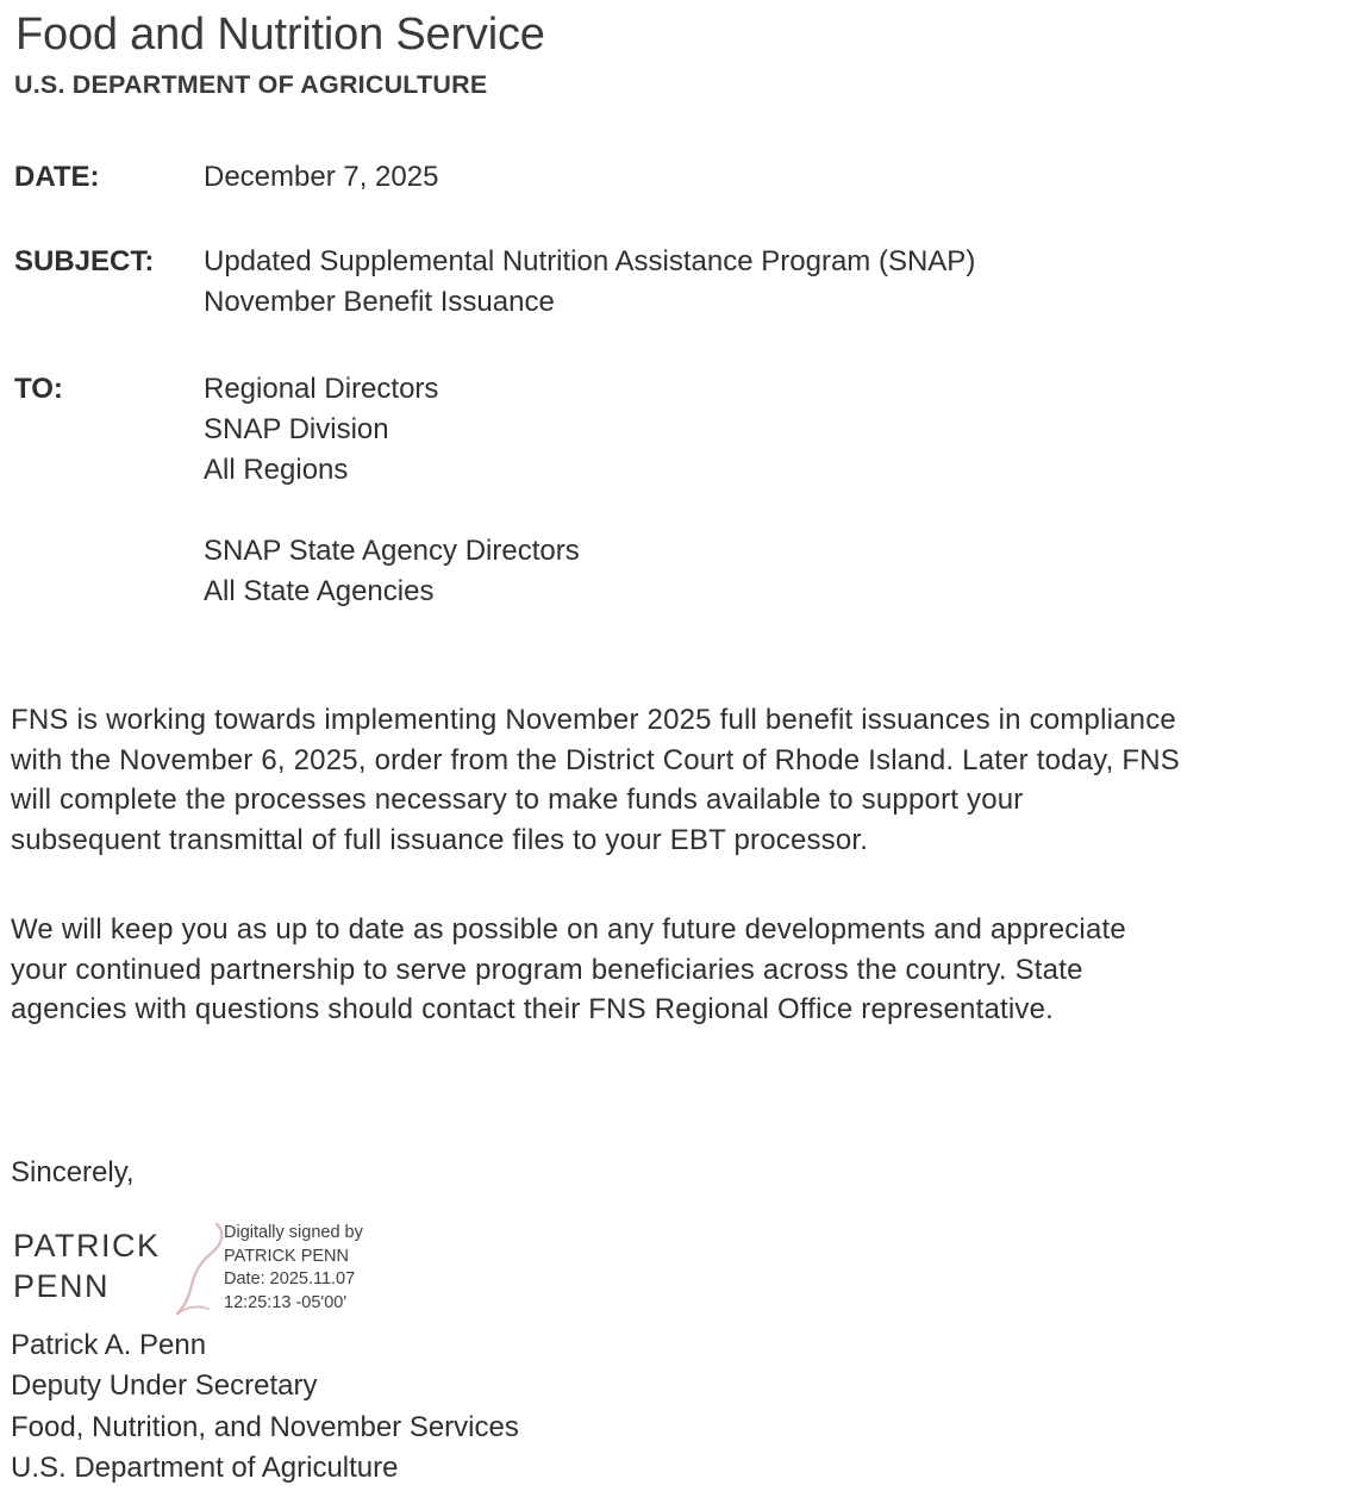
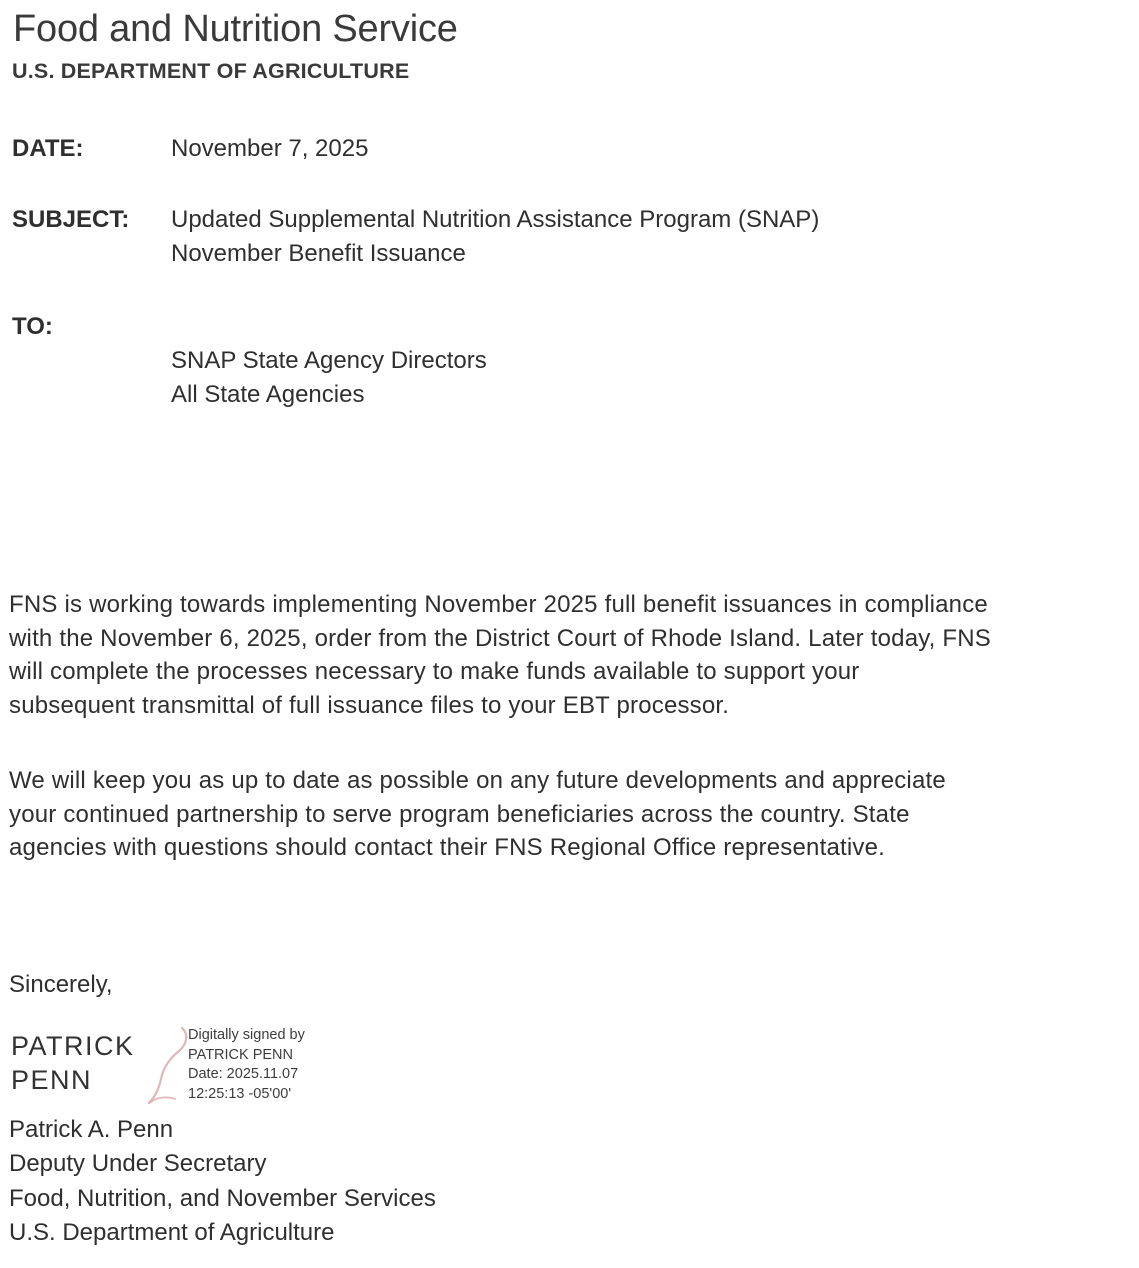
  Food and Nutrition Service
  U.S. DEPARTMENT OF AGRICULTURE
  DATE:
- December 7, 2025
+ November 7, 2025
  SUBJECT:
  Updated Supplemental Nutrition Assistance Program (SNAP)
  November Benefit Issuance
  TO:
- Regional Directors
- SNAP Division
- All Regions
  SNAP State Agency Directors
  All State Agencies
  FNS is working towards implementing November 2025 full benefit issuances in compliance
  with the November 6, 2025, order from the District Court of Rhode Island. Later today, FNS
  will complete the processes necessary to make funds available to support your
  subsequent transmittal of full issuance files to your EBT processor.
  We will keep you as up to date as possible on any future developments and appreciate
  your continued partnership to serve program beneficiaries across the country. State
  agencies with questions should contact their FNS Regional Office representative.
  Sincerely,
  PATRICK
  PENN
  Digitally signed by
  PATRICK PENN
  Date: 2025.11.07
  12:25:13 -05'00'
  Patrick A. Penn
  Deputy Under Secretary
  Food, Nutrition, and November Services
  U.S. Department of Agriculture
